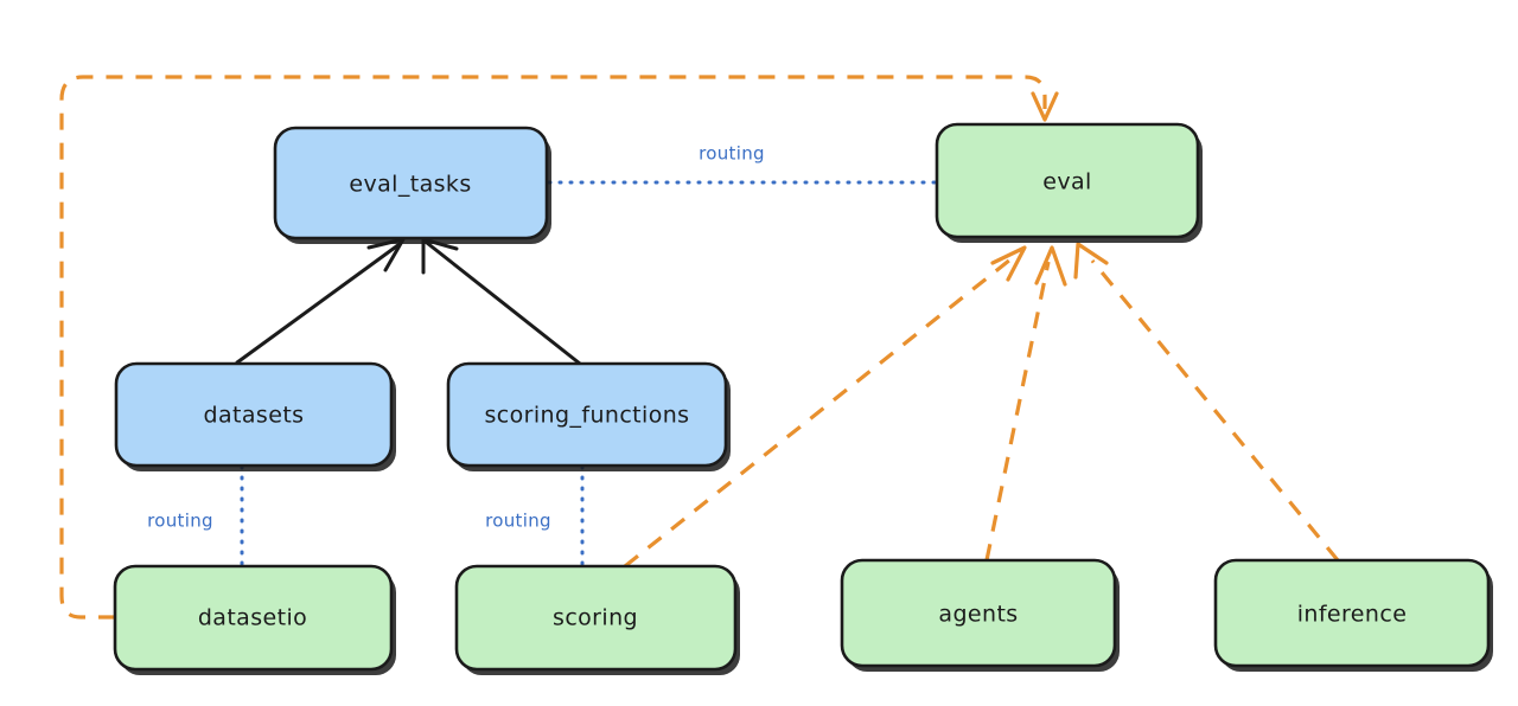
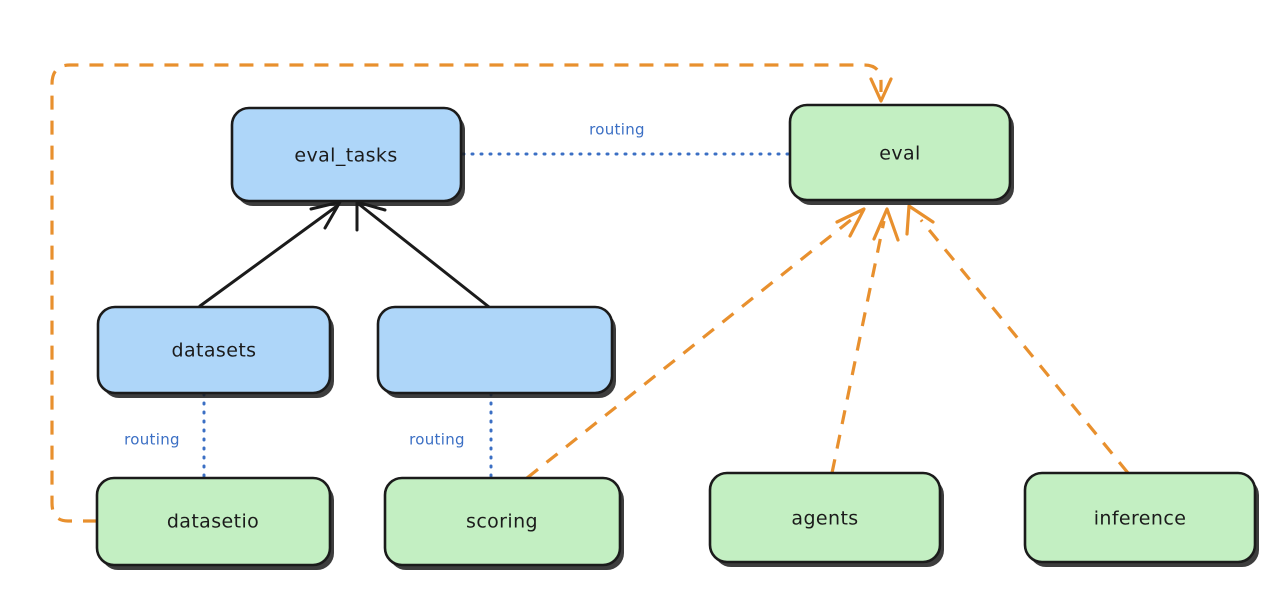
  eval_tasks
  eval
  datasets
- scoring_functions
  datasetio
  scoring
  agents
  inference
  routing
  routing
  routing
